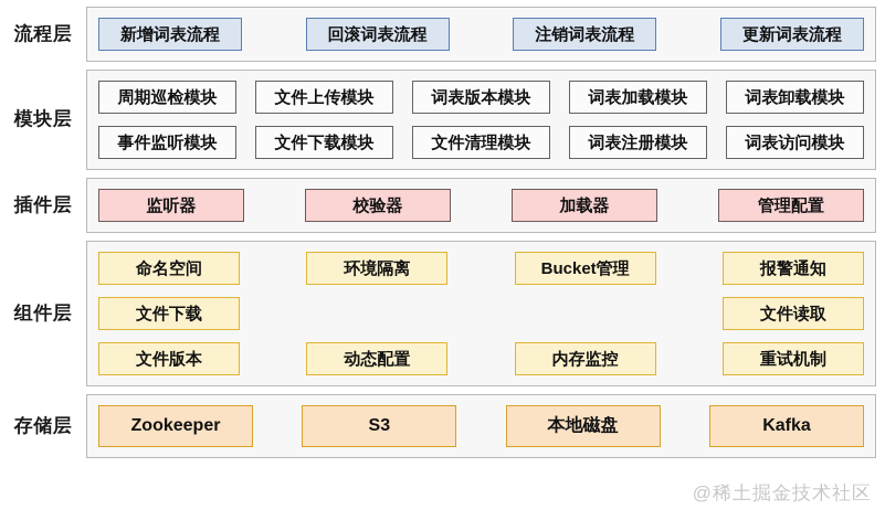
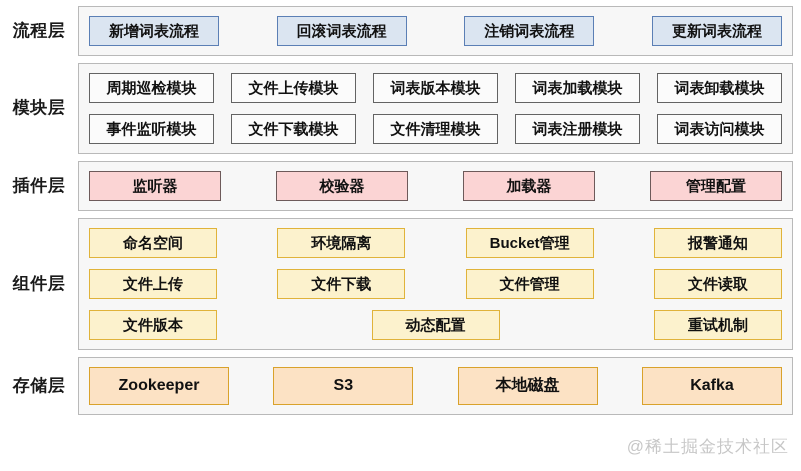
  流程层
  新增词表流程
  回滚词表流程
  注销词表流程
  更新词表流程
  模块层
  周期巡检模块
  文件上传模块
  词表版本模块
  词表加载模块
  词表卸载模块
  事件监听模块
  文件下载模块
  文件清理模块
  词表注册模块
  词表访问模块
  插件层
  监听器
  校验器
  加载器
  管理配置
  组件层
  命名空间
  环境隔离
  Bucket管理
  报警通知
+ 文件上传
  文件下载
+ 文件管理
  文件读取
  文件版本
  动态配置
- 内存监控
  重试机制
  存储层
  Zookeeper
  S3
  本地磁盘
  Kafka
  @稀土掘金技术社区
